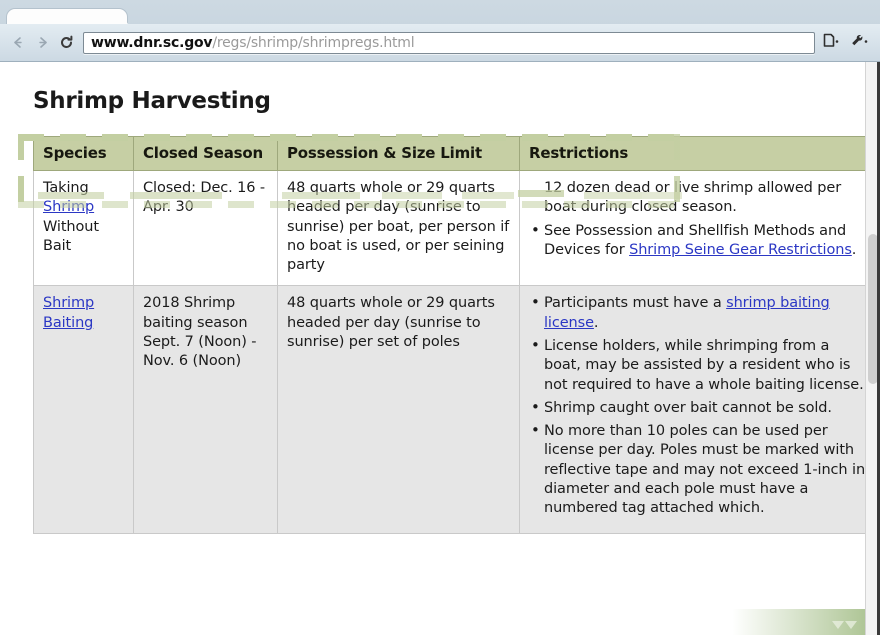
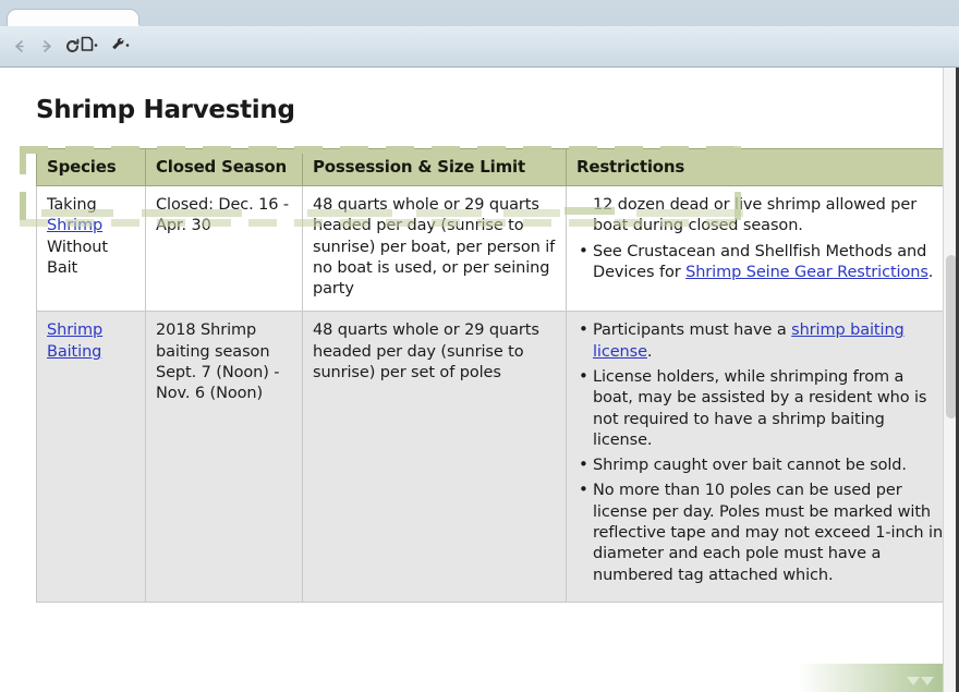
- www.dnr.sc.gov
- /regs/shrimp/shrimpregs.html
  Shrimp Harvesting
  Species	Closed Season	Possession & Size Limit	Restrictions
- Taking Shrimp Without Bait	Closed: Dec. 16 - Apr. 30	48 quarts whole or 29 quarts headed per day (sunrise to sunrise) per boat, per person if no boat is used, or per seining party	12 dozen dead or live shrimp allowed per boat during closed season. See Possession and Shellfish Methods and Devices for Shrimp Seine Gear Restrictions.
+ Taking Shrimp Without Bait	Closed: Dec. 16 - Apr. 30	48 quarts whole or 29 quarts headed per day (sunrise to sunrise) per boat, per person if no boat is used, or per seining party	12 dozen dead or live shrimp allowed per boat during closed season. See Crustacean and Shellfish Methods and Devices for Shrimp Seine Gear Restrictions.
- Shrimp Baiting	2018 Shrimp baiting season Sept. 7 (Noon) - Nov. 6 (Noon)	48 quarts whole or 29 quarts headed per day (sunrise to sunrise) per set of poles	Participants must have a shrimp baiting license. License holders, while shrimping from a boat, may be assisted by a resident who is not required to have a whole baiting license. Shrimp caught over bait cannot be sold. No more than 10 poles can be used per license per day. Poles must be marked with reflective tape and may not exceed 1-inch in diameter and each pole must have a numbered tag attached which.
+ Shrimp Baiting	2018 Shrimp baiting season Sept. 7 (Noon) - Nov. 6 (Noon)	48 quarts whole or 29 quarts headed per day (sunrise to sunrise) per set of poles	Participants must have a shrimp baiting license. License holders, while shrimping from a boat, may be assisted by a resident who is not required to have a shrimp baiting license. Shrimp caught over bait cannot be sold. No more than 10 poles can be used per license per day. Poles must be marked with reflective tape and may not exceed 1-inch in diameter and each pole must have a numbered tag attached which.
